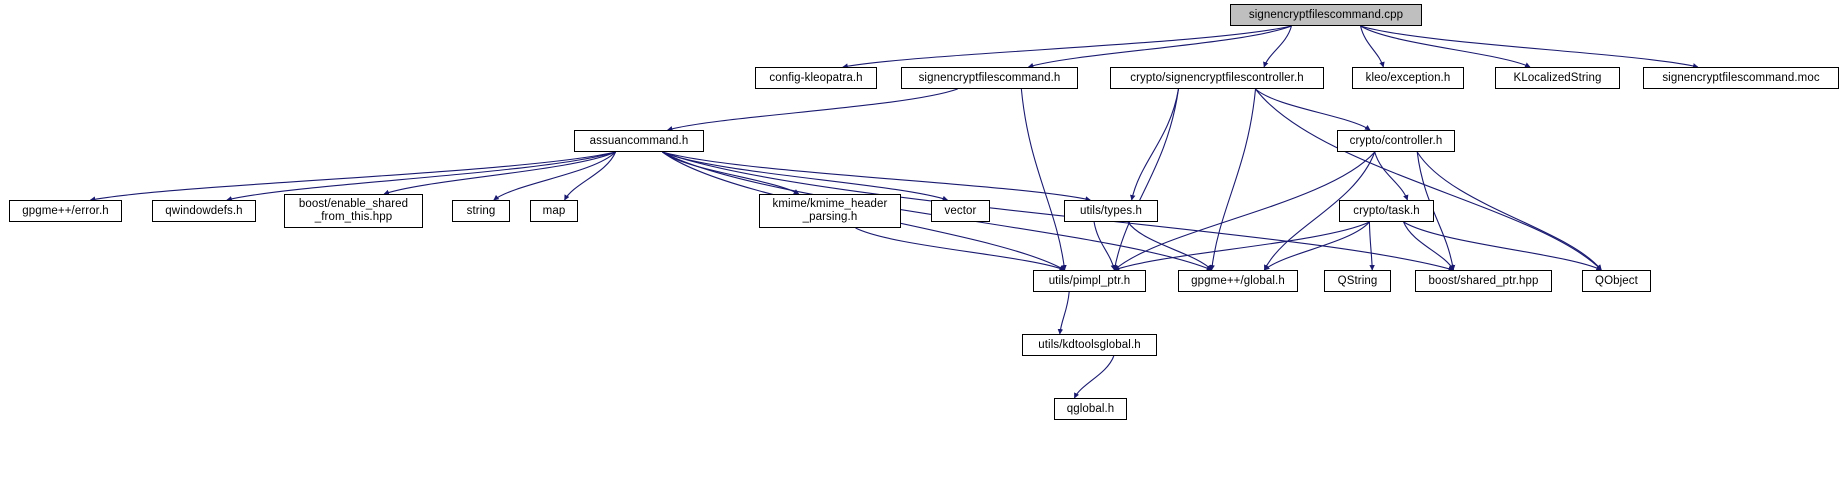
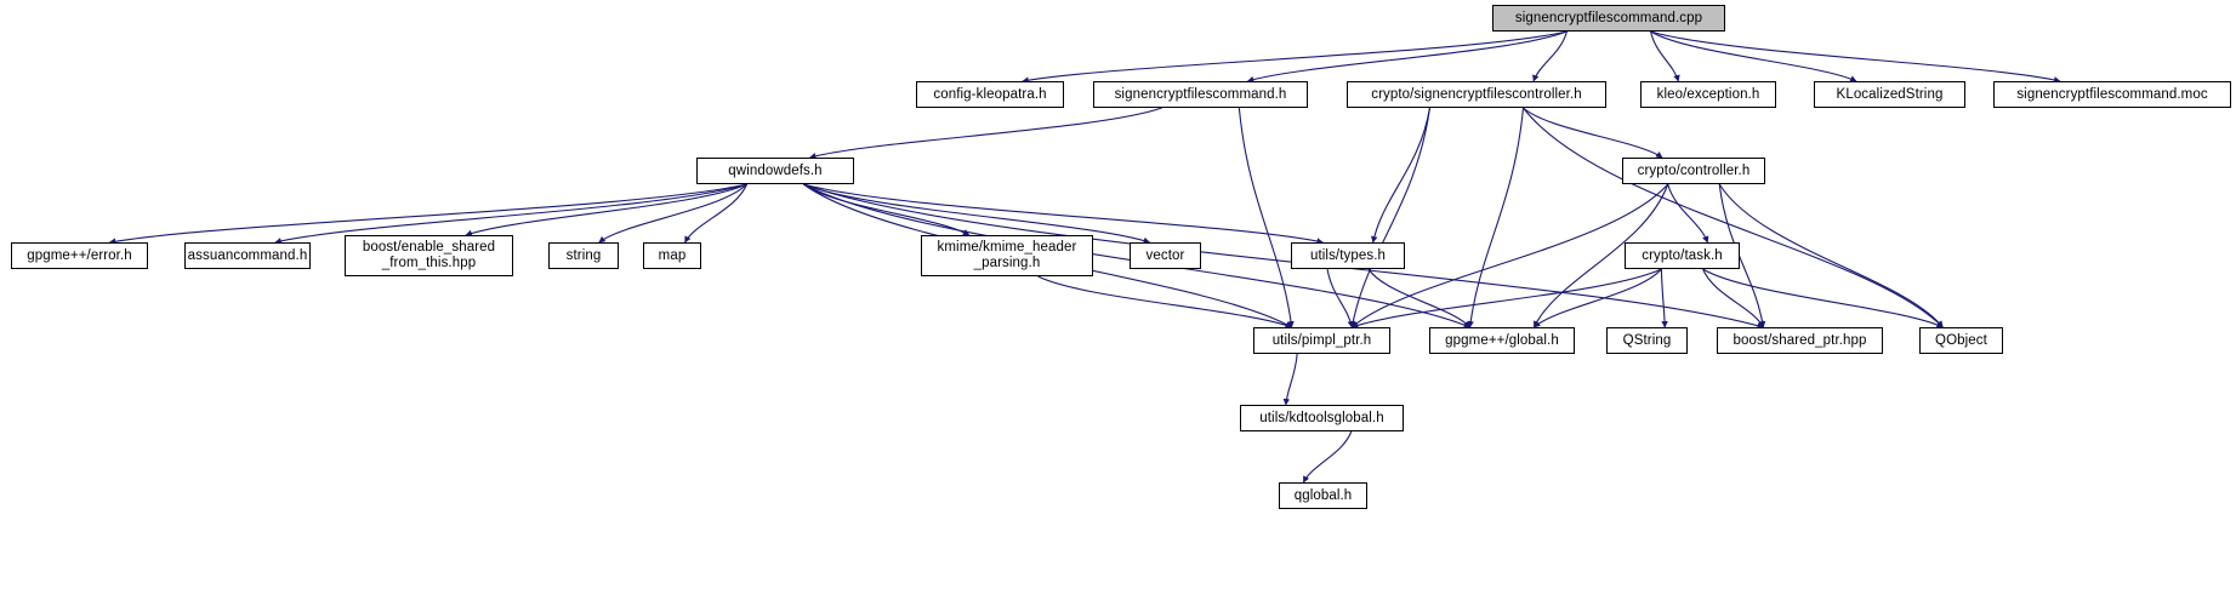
  signencryptfilescommand.cpp
  config-kleopatra.h
  signencryptfilescommand.h
  crypto/signencryptfilescontroller.h
  kleo/exception.h
  KLocalizedString
  signencryptfilescommand.moc
- assuancommand.h
+ qwindowdefs.h
  crypto/controller.h
  gpgme++/error.h
- qwindowdefs.h
+ assuancommand.h
  boost/enable_shared
  _from_this.hpp
  string
  map
  kmime/kmime_header
  _parsing.h
  vector
  utils/types.h
  crypto/task.h
  utils/pimpl_ptr.h
  gpgme++/global.h
  QString
  boost/shared_ptr.hpp
  QObject
  utils/kdtoolsglobal.h
  qglobal.h
